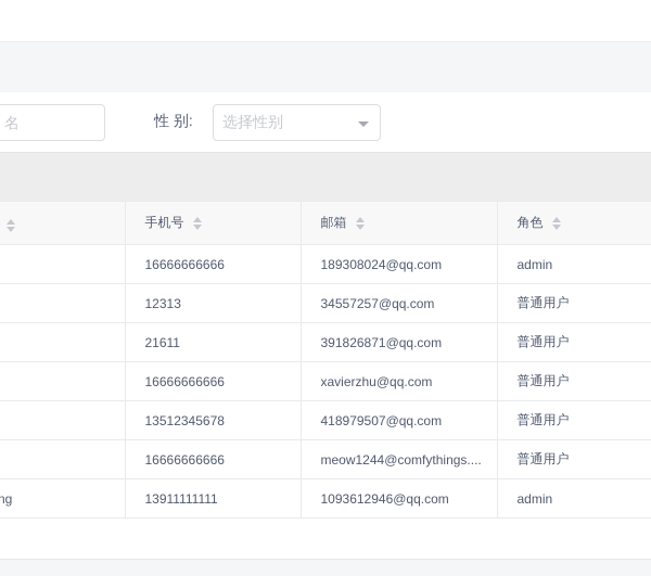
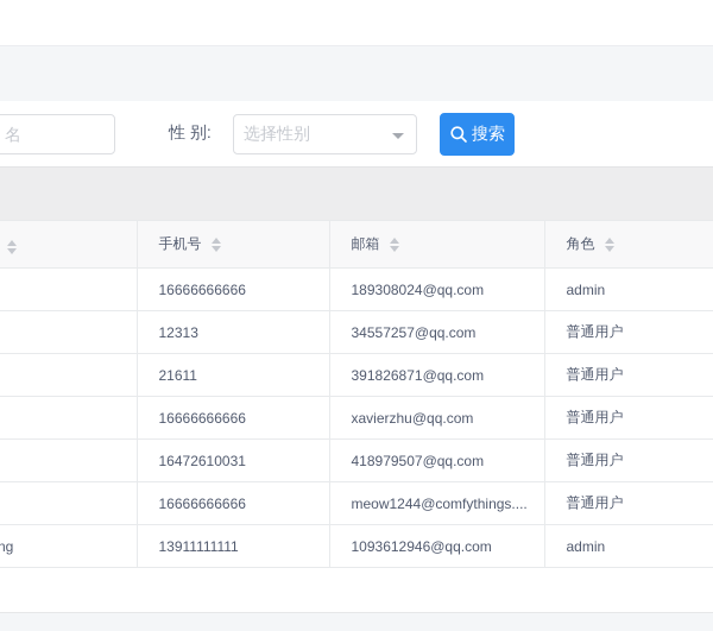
  名
  性 别:
  选择性别
+ 搜索
  	手机号	邮箱	角色
  	16666666666	189308024@qq.com	admin
  	12313	34557257@qq.com	普通用户
  	21611	391826871@qq.com	普通用户
  	16666666666	xavierzhu@qq.com	普通用户
- 	13512345678	418979507@qq.com	普通用户
+ 	16472610031	418979507@qq.com	普通用户
  	16666666666	meow1244@comfythings....	普通用户
  ng	13911111111	1093612946@qq.com	admin
